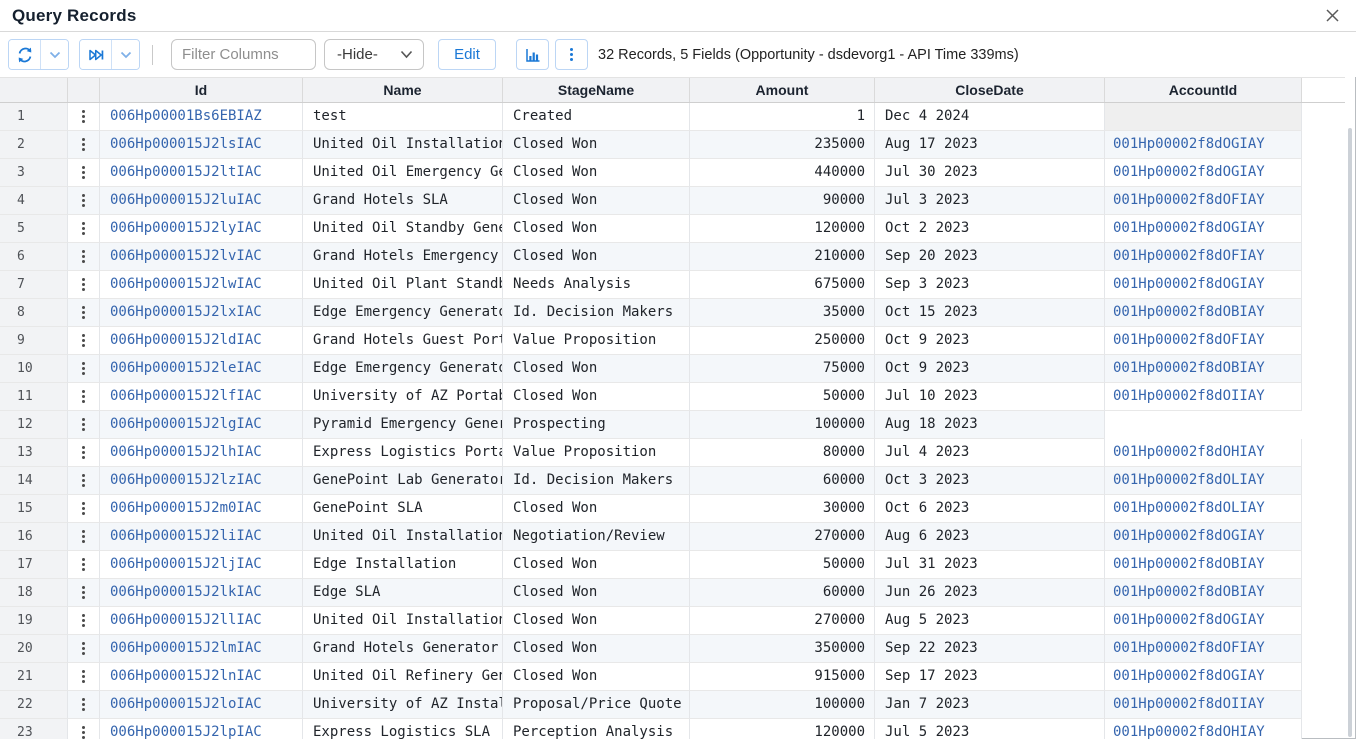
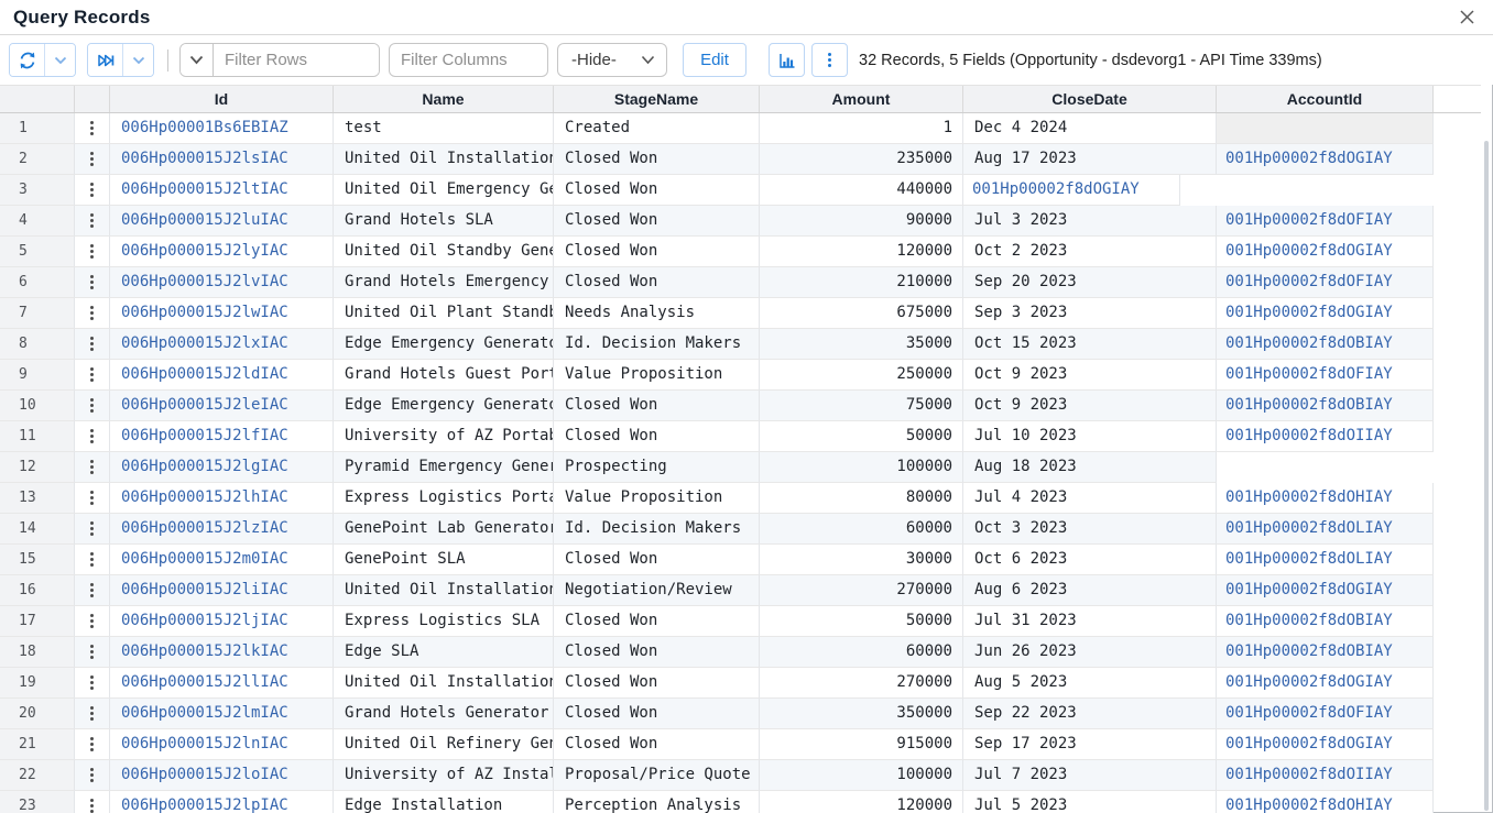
  Query Records
+ Filter Rows
  Filter Columns
  -Hide-
  Edit
  32 Records, 5 Fields (Opportunity - dsdevorg1 - API Time 339ms)
  Id
  Name
  StageName
  Amount
  CloseDate
  AccountId
  1
  006Hp00001Bs6EBIAZ
  test
  Created
  1
  Dec 4 2024
  2
  006Hp000015J2lsIAC
  United Oil Installatio
  Closed Won
  235000
  Aug 17 2023
  001Hp00002f8dOGIAY
  3
  006Hp000015J2ltIAC
  Closed Won
  440000
- Jul 30 2023
  001Hp00002f8dOGIAY
  4
  006Hp000015J2luIAC
  Grand Hotels SLA
  Closed Won
  90000
  Jul 3 2023
  001Hp00002f8dOFIAY
  5
  006Hp000015J2lyIAC
  United Oil Standby Gen
  Closed Won
  120000
  Oct 2 2023
  001Hp00002f8dOGIAY
  6
  006Hp000015J2lvIAC
  Closed Won
  210000
  Sep 20 2023
  001Hp00002f8dOFIAY
  7
  006Hp000015J2lwIAC
  Needs Analysis
  675000
  Sep 3 2023
  001Hp00002f8dOGIAY
  8
  006Hp000015J2lxIAC
  Edge Emergency Generat
  Id. Decision Makers
  35000
  Oct 15 2023
  001Hp00002f8dOBIAY
  9
  006Hp000015J2ldIAC
  Value Proposition
  250000
  Oct 9 2023
  001Hp00002f8dOFIAY
  10
  006Hp000015J2leIAC
  Edge Emergency Generat
  Closed Won
  75000
  Oct 9 2023
  001Hp00002f8dOBIAY
  11
  006Hp000015J2lfIAC
  Closed Won
  50000
  Jul 10 2023
  001Hp00002f8dOIIAY
  12
  006Hp000015J2lgIAC
  Pyramid Emergency Gene
  Prospecting
  100000
  Aug 18 2023
  13
  006Hp000015J2lhIAC
  Value Proposition
  80000
  Jul 4 2023
  001Hp00002f8dOHIAY
  14
  006Hp000015J2lzIAC
  GenePoint Lab Generato
  Id. Decision Makers
  60000
  Oct 3 2023
  001Hp00002f8dOLIAY
  15
  006Hp000015J2m0IAC
  GenePoint SLA
  Closed Won
  30000
  Oct 6 2023
  001Hp00002f8dOLIAY
  16
  006Hp000015J2liIAC
  United Oil Installatio
  Negotiation/Review
  270000
  Aug 6 2023
  001Hp00002f8dOGIAY
  17
  006Hp000015J2ljIAC
- Edge Installation
+ Express Logistics SLA
  Closed Won
  50000
  Jul 31 2023
  001Hp00002f8dOBIAY
  18
  006Hp000015J2lkIAC
  Edge SLA
  Closed Won
  60000
  Jun 26 2023
  001Hp00002f8dOBIAY
  19
  006Hp000015J2llIAC
  United Oil Installatio
  Closed Won
  270000
  Aug 5 2023
  001Hp00002f8dOGIAY
  20
  006Hp000015J2lmIAC
  Closed Won
  350000
  Sep 22 2023
  001Hp00002f8dOFIAY
  21
  006Hp000015J2lnIAC
  United Oil Refinery Ge
  Closed Won
  915000
  Sep 17 2023
  001Hp00002f8dOGIAY
  22
  006Hp000015J2loIAC
  University of AZ Insta
  Proposal/Price Quote
  100000
- Jan 7 2023
+ Jul 7 2023
  001Hp00002f8dOIIAY
  23
  006Hp000015J2lpIAC
- Express Logistics SLA
+ Edge Installation
  Perception Analysis
  120000
  Jul 5 2023
  001Hp00002f8dOHIAY
